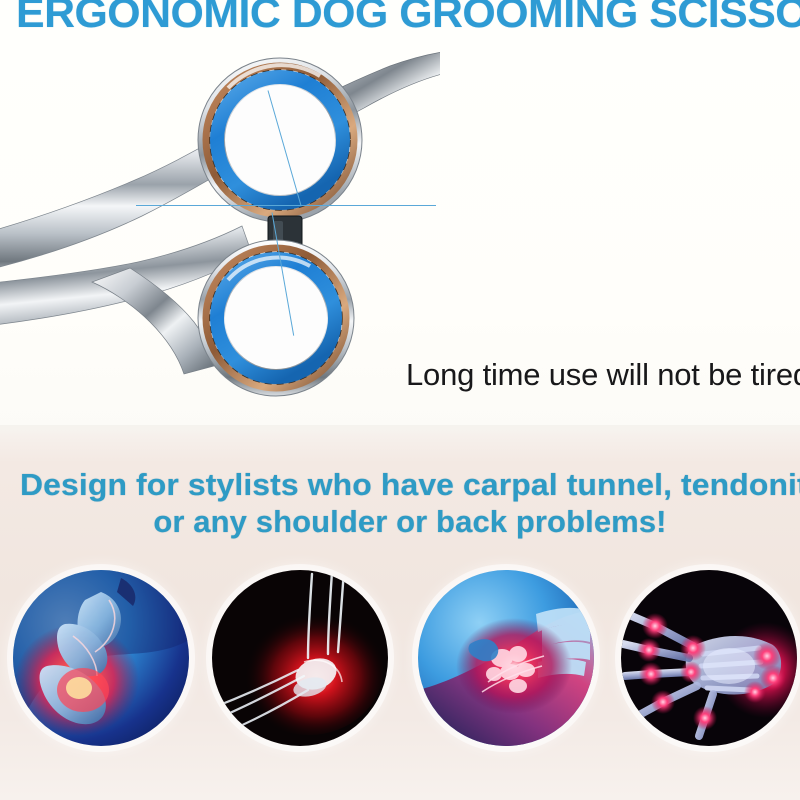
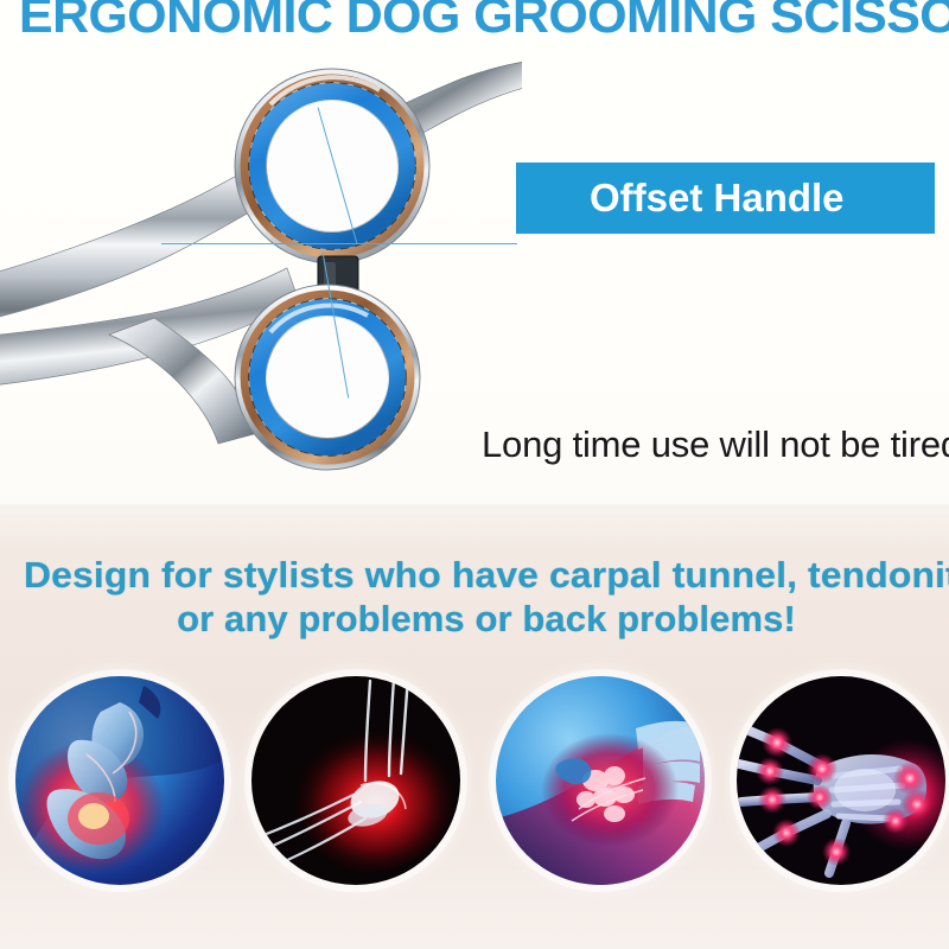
  ERGONOMIC DOG GROOMING SCISSO
+ Offset Handle
  Long time use will not be tire
  Design for stylists who have carpal tunnel, tendoni
- or any shoulder or back problems!
+ or any problems or back problems!
